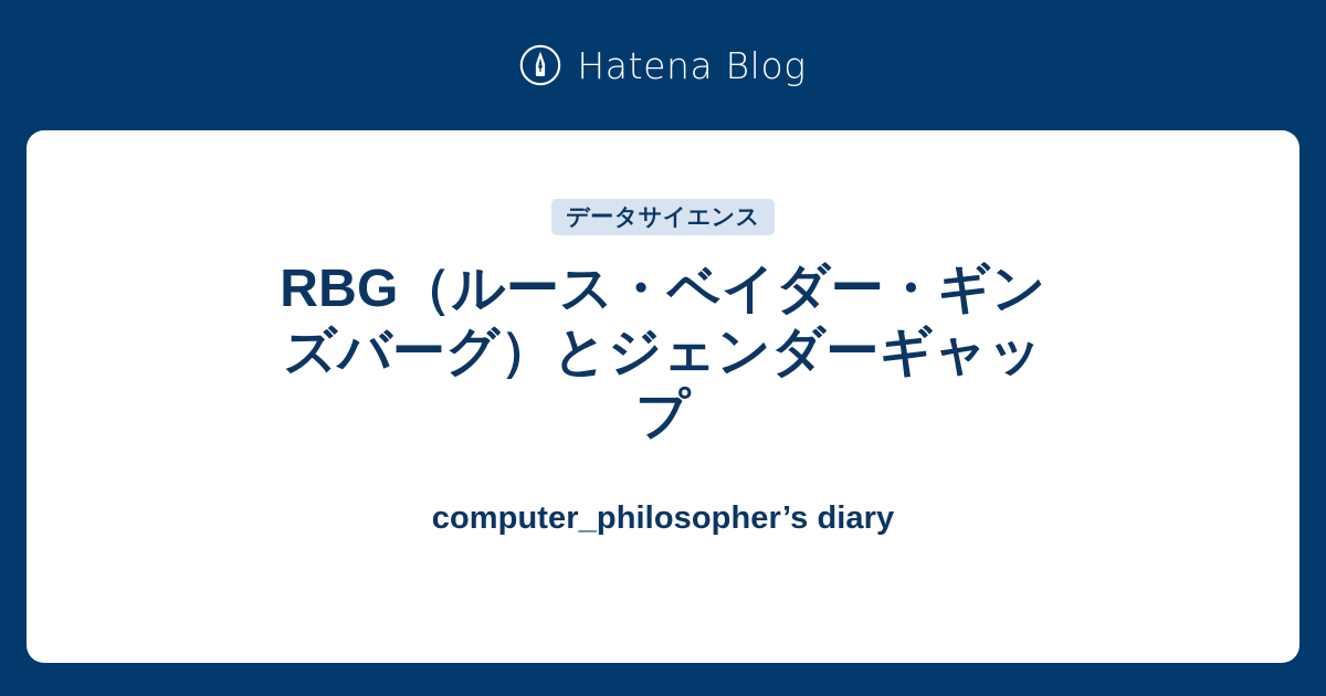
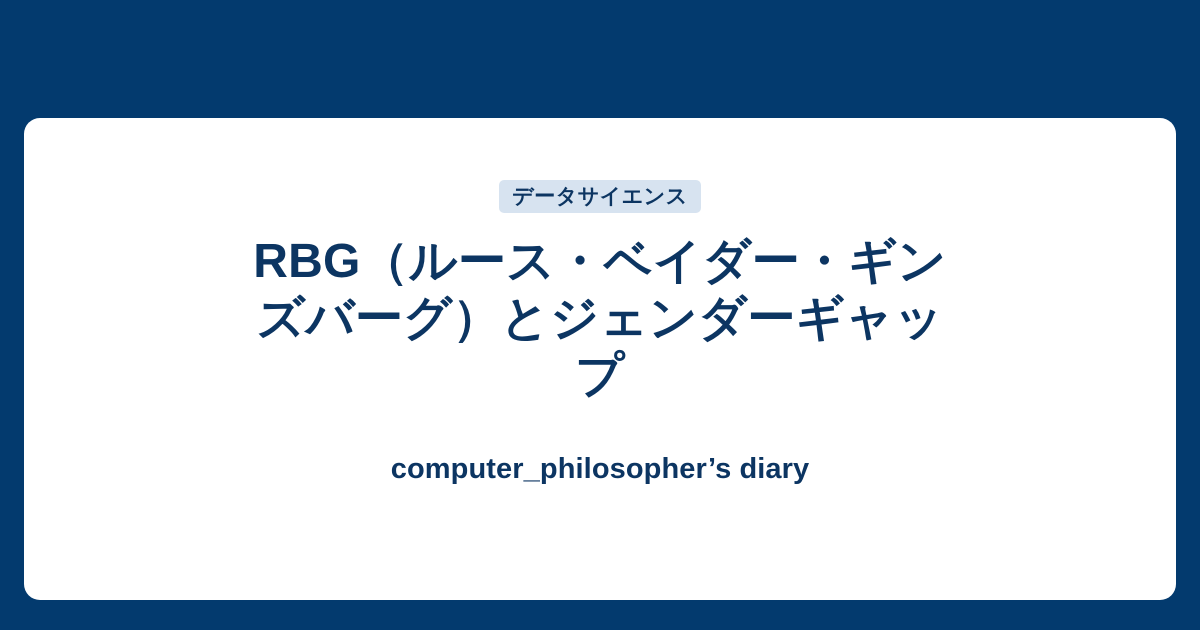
- Hatena Blog
  データサイエンス
  RBG（ルース・ベイダー・ギンズバーグ）とジェンダーギャップ
  computer_philosopher’s diary
